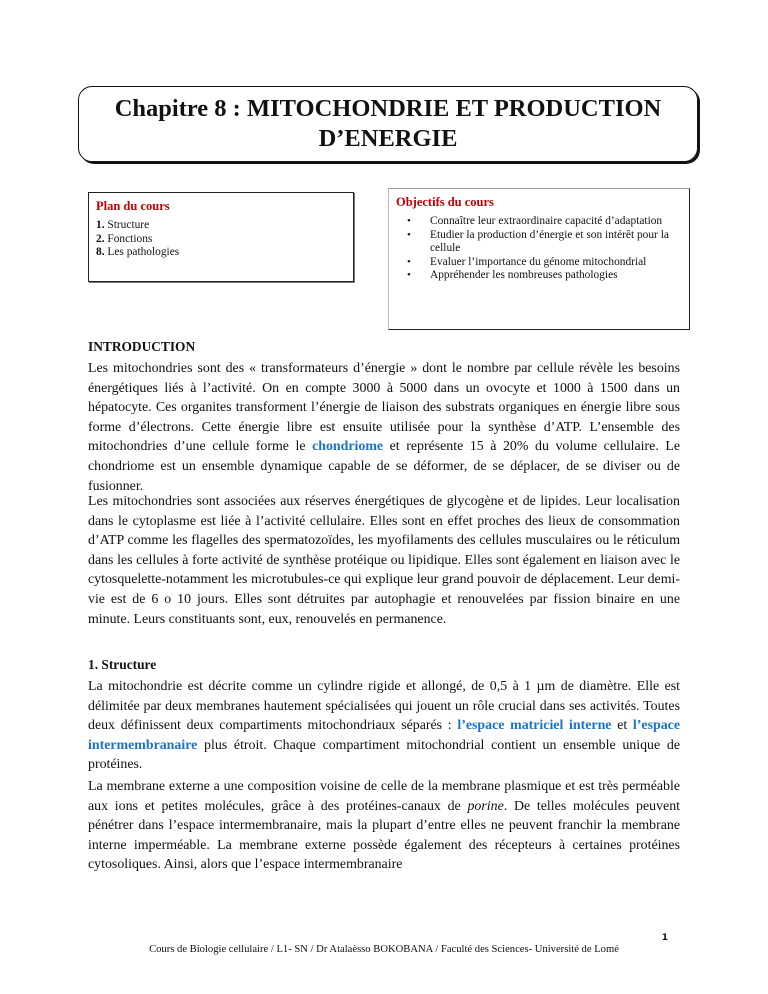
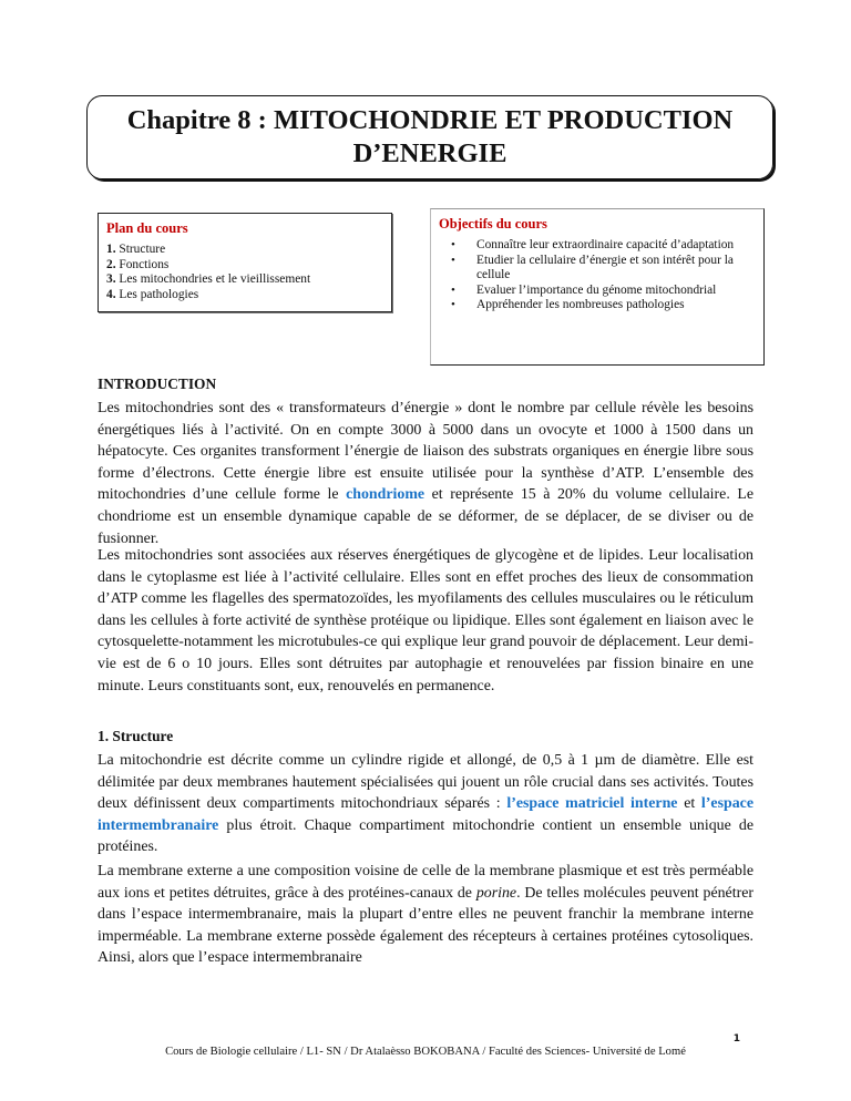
  Chapitre 8 : MITOCHONDRIE ET PRODUCTION
  D’ENERGIE
  Plan du cours
  1. Structure
  2. Fonctions
+ 3. Les mitochondries et le vieillissement
- 8. Les pathologies
+ 4. Les pathologies
  Objectifs du cours
  •
  Connaître leur extraordinaire capacité d’adaptation
  •
- Etudier la production d’énergie et son intérêt pour la cellule
+ Etudier la cellulaire d’énergie et son intérêt pour la cellule
  •
  Evaluer l’importance du génome mitochondrial
  •
  Appréhender les nombreuses pathologies
  INTRODUCTION
  Les mitochondries sont des « transformateurs d’énergie » dont le nombre par cellule révèle les besoins énergétiques liés à l’activité. On en compte 3000 à 5000 dans un ovocyte et 1000 à 1500 dans un hépatocyte. Ces organites transforment l’énergie de liaison des substrats organiques en énergie libre sous forme d’électrons. Cette énergie libre est ensuite utilisée pour la synthèse d’ATP. L’ensemble des mitochondries d’une cellule forme le chondriome et représente 15 à 20% du volume cellulaire. Le chondriome est un ensemble dynamique capable de se déformer, de se déplacer, de se diviser ou de fusionner.
  Les mitochondries sont associées aux réserves énergétiques de glycogène et de lipides. Leur localisation dans le cytoplasme est liée à l’activité cellulaire. Elles sont en effet proches des lieux de consommation d’ATP comme les flagelles des spermatozoïdes, les myofilaments des cellules musculaires ou le réticulum dans les cellules à forte activité de synthèse protéique ou lipidique. Elles sont également en liaison avec le cytosquelette-notamment les microtubules-ce qui explique leur grand pouvoir de déplacement. Leur demi-vie est de 6 o 10 jours. Elles sont détruites par autophagie et renouvelées par fission binaire en une minute. Leurs constituants sont, eux, renouvelés en permanence.
  1. Structure
- La mitochondrie est décrite comme un cylindre rigide et allongé, de 0,5 à 1 µm de diamètre. Elle est délimitée par deux membranes hautement spécialisées qui jouent un rôle crucial dans ses activités. Toutes deux définissent deux compartiments mitochondriaux séparés : l’espace matriciel interne et l’espace intermembranaire plus étroit. Chaque compartiment mitochondrial contient un ensemble unique de protéines.
+ La mitochondrie est décrite comme un cylindre rigide et allongé, de 0,5 à 1 µm de diamètre. Elle est délimitée par deux membranes hautement spécialisées qui jouent un rôle crucial dans ses activités. Toutes deux définissent deux compartiments mitochondriaux séparés : l’espace matriciel interne et l’espace intermembranaire plus étroit. Chaque compartiment mitochondrie contient un ensemble unique de protéines.
- La membrane externe a une composition voisine de celle de la membrane plasmique et est très perméable aux ions et petites molécules, grâce à des protéines-canaux de porine. De telles molécules peuvent pénétrer dans l’espace intermembranaire, mais la plupart d’entre elles ne peuvent franchir la membrane interne imperméable. La membrane externe possède également des récepteurs à certaines protéines cytosoliques. Ainsi, alors que l’espace intermembranaire
+ La membrane externe a une composition voisine de celle de la membrane plasmique et est très perméable aux ions et petites détruites, grâce à des protéines-canaux de porine. De telles molécules peuvent pénétrer dans l’espace intermembranaire, mais la plupart d’entre elles ne peuvent franchir la membrane interne imperméable. La membrane externe possède également des récepteurs à certaines protéines cytosoliques. Ainsi, alors que l’espace intermembranaire
  1
  Cours de Biologie cellulaire / L1- SN / Dr Atalaèsso BOKOBANA / Faculté des Sciences- Université de Lomé
